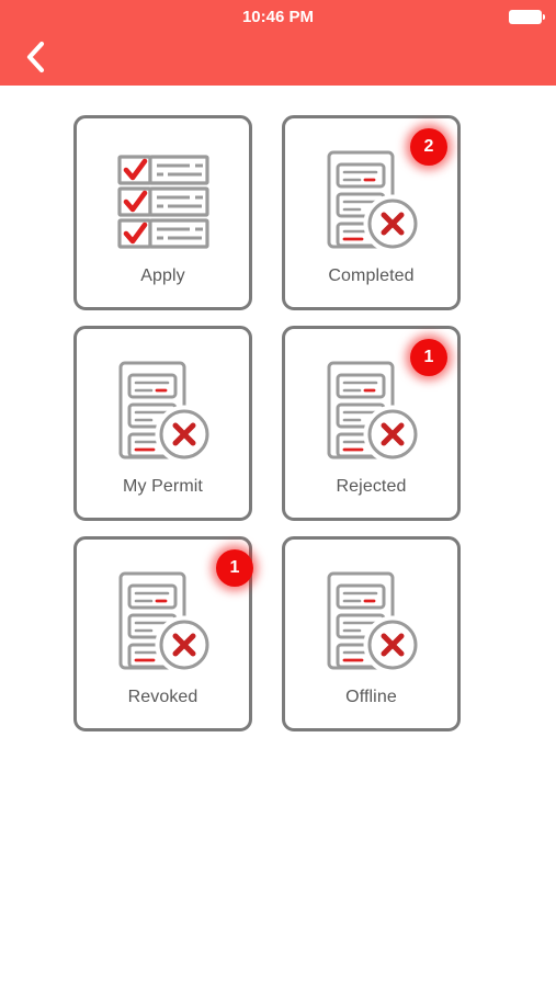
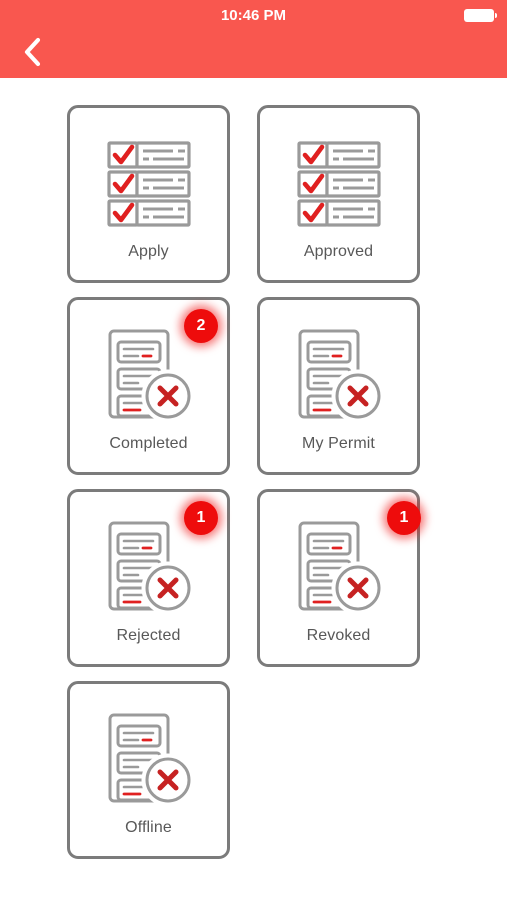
  10:46 PM
  Apply
+ Approved
  2
  Completed
  My Permit
  1
  Rejected
  1
  Revoked
  Offline
